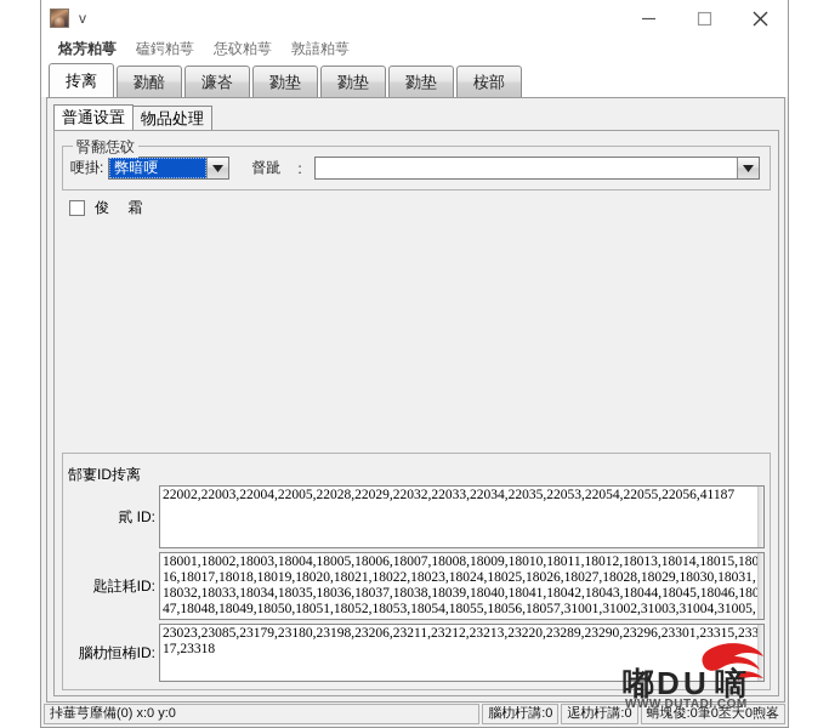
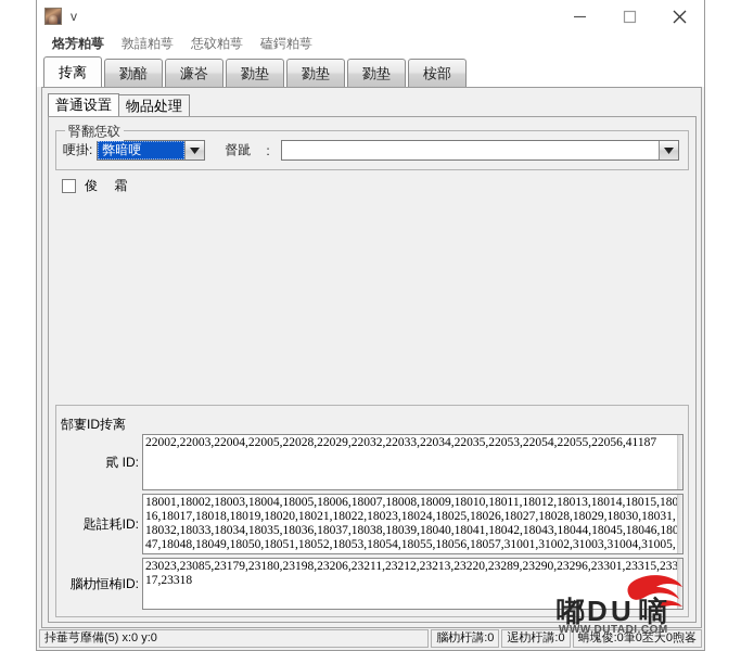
  v
  烙芳粕萼
- 磕鍔粕萼
+ 敦譆粕萼
  恁砇粕萼
- 敦譆粕萼
+ 磕鍔粕萼
  抟离
  勠醅
  濂峇
  勠垫
  勠垫
  勠垫
  桉部
  普通设置
  物品处理
  腎翻恁砇
  哽掛:
  弊暗哽
  督跐
  :
  俊 霜
  郜寠ID抟离
  貮 ID:
  22002,22003,22004,22005,22028,22029,22032,22033,22034,22035,22053,22054,22055,22056,41187
  匙註耗ID:
  18001,18002,18003,18004,18005,18006,18007,18008,18009,18010,18011,18012,18013,18014,18015,18016,18017,18018,18019,18020,18021,18022,18023,18024,18025,18026,18027,18028,18029,18030,18031,18032,18033,18034,18035,18036,18037,18038,18039,18040,18041,18042,18043,18044,18045,18046,18047,18048,18049,18050,18051,18052,18053,18054,18055,18056,18057,31001,31002,31003,31004,31005,
  腦朸恒栯ID:
  23023,23085,23179,23180,23198,23206,23211,23212,23213,23220,23289,23290,23296,23301,23315,23317,23318
- 挊菙芎靡備(0) x:0 y:0
+ 挊菙芎靡備(5) x:0 y:0
  腦朸杅講:0
  迡朸杅講:0
  蚺塊俊:0筆0苤夭0煦峉
  嘟
  D
  U
  嘀
  WWW.DUTADI.COM
